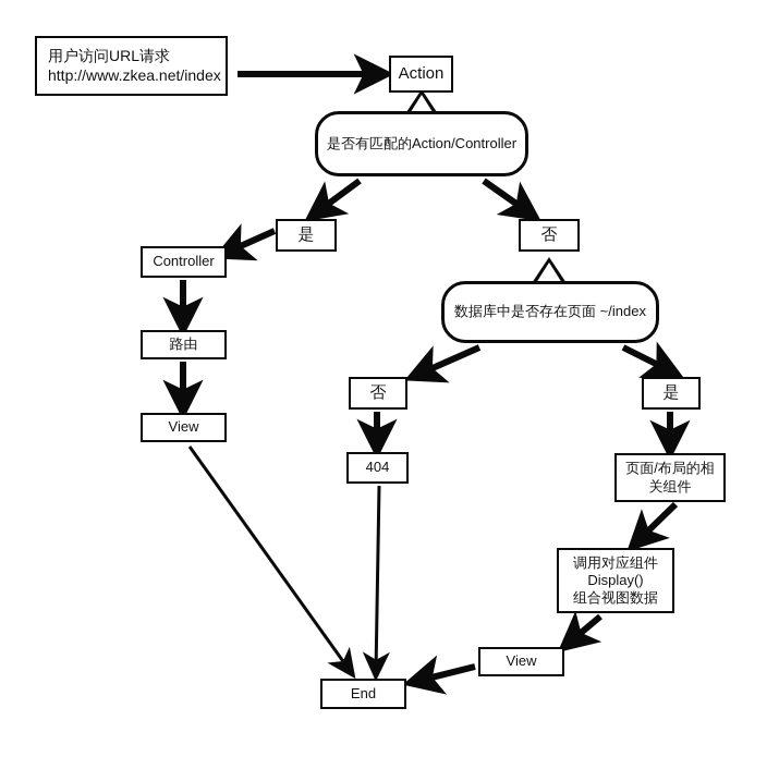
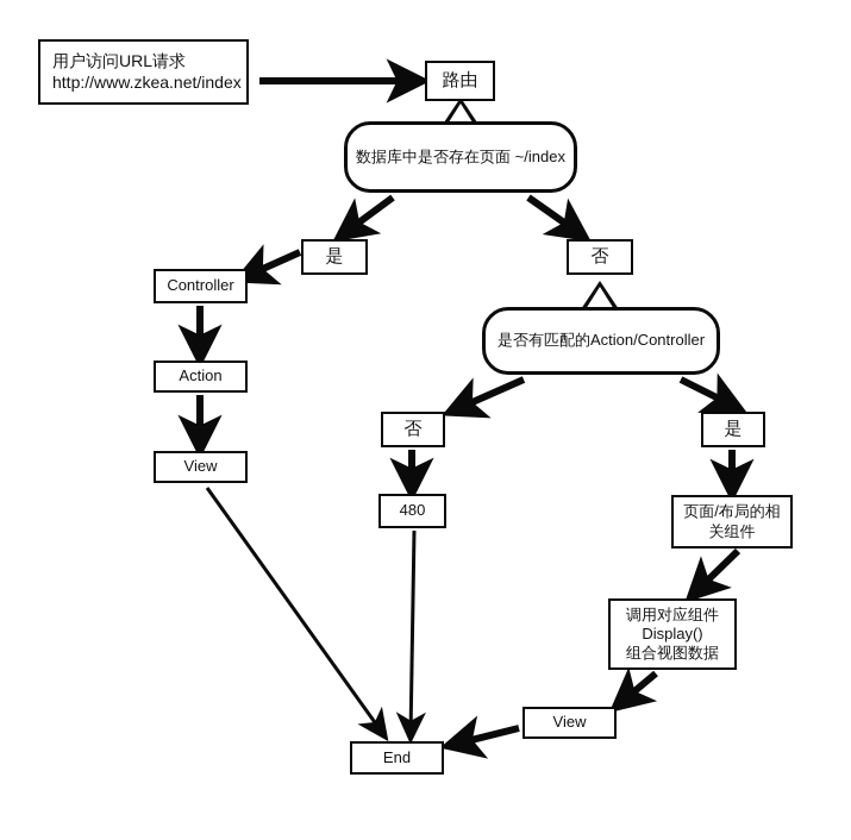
  用户访问URL请求
  http://www.zkea.net/index
- Action
+ 路由
- 是否有匹配的Action/Controller
+ 数据库中是否存在页面 ~/index
  是
  否
  Controller
- 路由
+ Action
  View
- 数据库中是否存在页面 ~/index
+ 是否有匹配的Action/Controller
  否
  是
- 404
+ 480
  页面/布局的相
  关组件
  调用对应组件
  Display()
  组合视图数据
  View
  End
